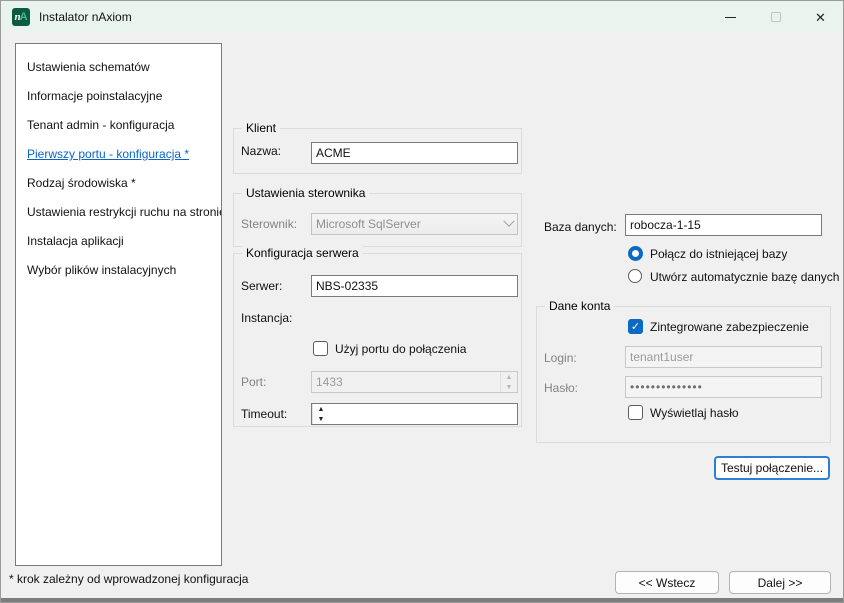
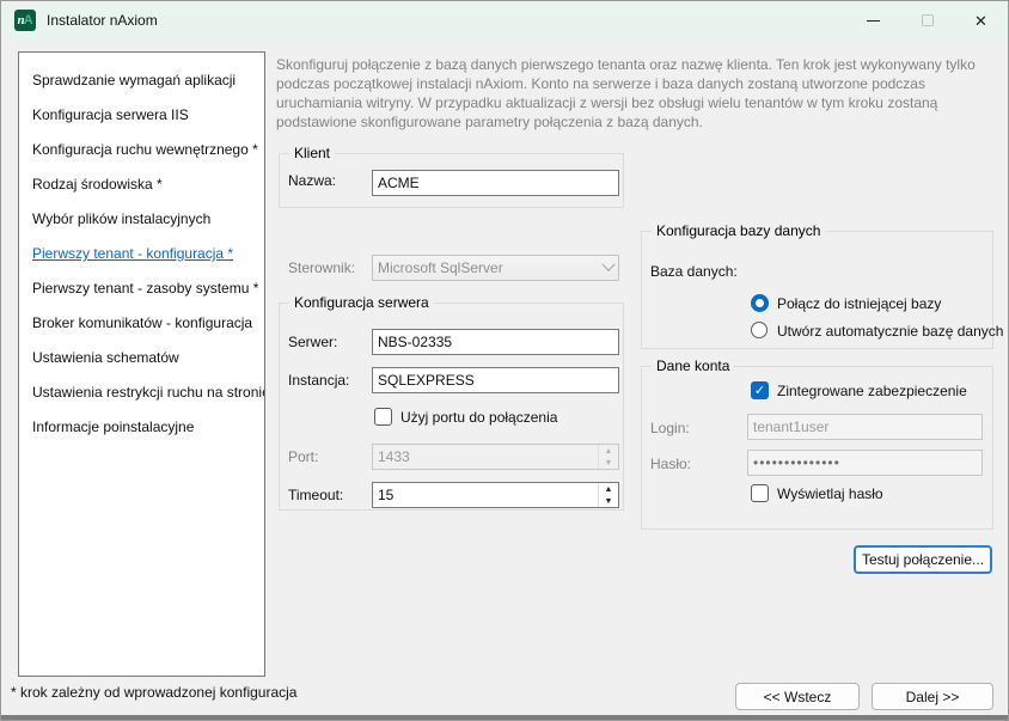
  n
  A
  Instalator nAxiom
  ✕
+ Sprawdzanie wymagań aplikacji
+ Konfiguracja serwera IIS
+ Konfiguracja ruchu wewnętrznego *
- Ustawienia schematów
+ Rodzaj środowiska *
- Informacje poinstalacyjne
+ Wybór plików instalacyjnych
- Tenant admin - konfiguracja
- Pierwszy portu - konfiguracja *
+ Pierwszy tenant - konfiguracja *
+ Pierwszy tenant - zasoby systemu *
+ Broker komunikatów - konfiguracja
- Rodzaj środowiska *
+ Ustawienia schematów
  Ustawienia restrykcji ruchu na stroni
- Instalacja aplikacji
- Wybór plików instalacyjnych
+ Informacje poinstalacyjne
  * krok zależny od wprowadzonej konfiguracja
+ Skonfiguruj połączenie z bazą danych pierwszego tenanta oraz nazwę klienta. Ten krok jest wykonywany tylko podczas początkowej instalacji nAxiom. Konto na serwerze i baza danych zostaną utworzone podczas uruchamiania witryny. W przypadku aktualizacji z wersji bez obsługi wielu tenantów w tym kroku zostaną podstawione skonfigurowane parametry połączenia z bazą danych.
  Klient
  Nazwa:
  ACME
- Ustawienia sterownika
  Sterownik:
  Microsoft SqlServer
  Konfiguracja serwera
  Serwer:
  NBS-02335
  Instancja:
+ SQLEXPRESS
  Użyj portu do połączenia
  Port:
  1433
  Timeout:
+ 15
+ Konfiguracja bazy danych
  Baza danych:
- robocza-1-15
  Połącz do istniejącej bazy
  Utwórz automatycznie bazę danych
  Dane konta
  ✓
  Zintegrowane zabezpieczenie
  Login:
  tenant1user
  Hasło:
  ••••••••••••••
  Wyświetlaj hasło
  Testuj połączenie...
  << Wstecz
  Dalej >>
